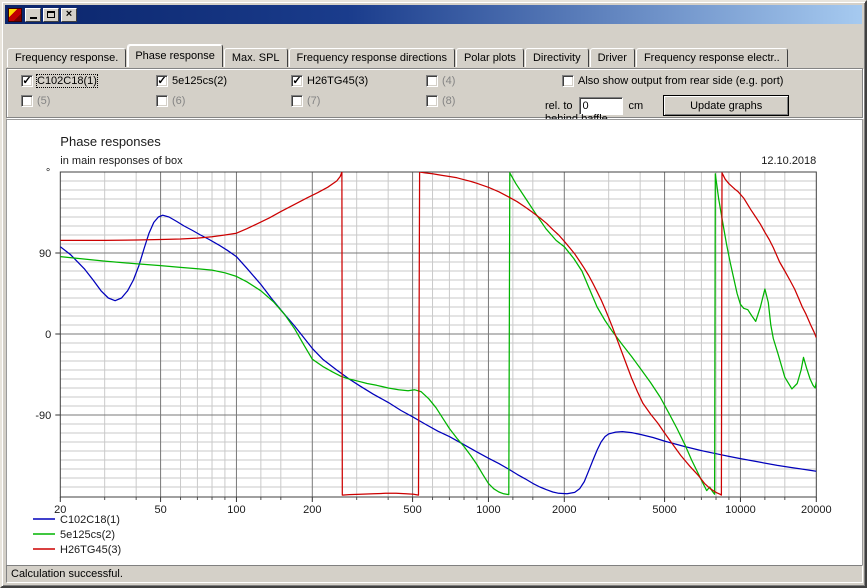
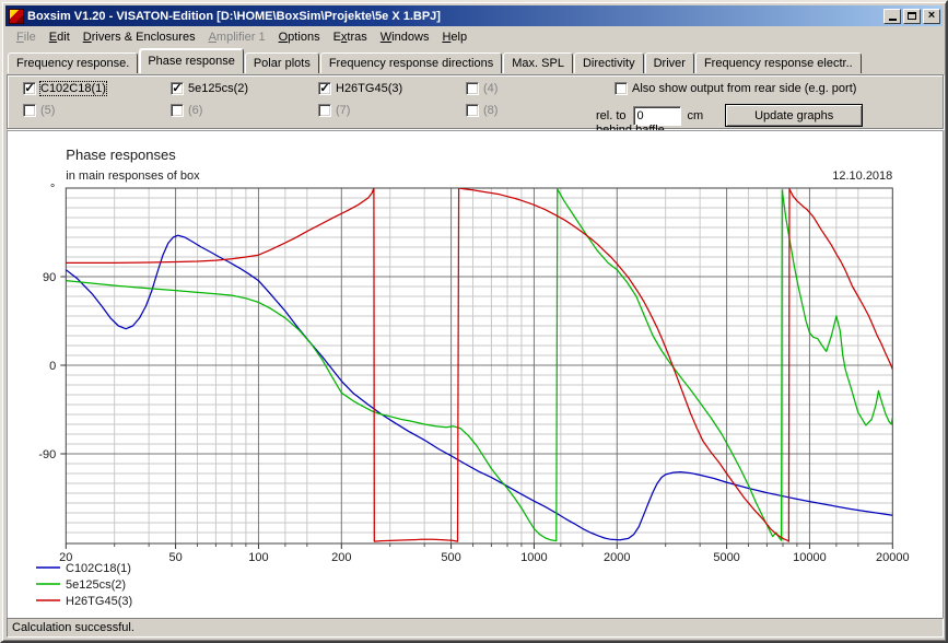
+ Boxsim V1.20 - VISATON-Edition [D:\HOME\BoxSim\Projekte\5e X 1.BPJ]
  ×
+ File
+ Edit
+ Drivers & Enclosures
+ Amplifier 1
+ Options
+ Extras
+ Windows
+ Help
  Frequency response.
  Phase response
- Max. SPL
+ Polar plots
  Frequency response directions
- Polar plots
+ Max. SPL
  Directivity
  Driver
  Frequency response electr..
  Also show output from rear side (e.g. port)
  rel. to
  0
  cm
  Update graphs
  ✓
  C102C18(1)
  ✓
  5e125cs(2)
  ✓
  H26TG45(3)
  (4)
  (5)
  (6)
  (7)
  (8)
  Phase responses
  in main responses of box
  12.10.2018
  °
  90
  0
  -90
  20
  50
  100
  200
  500
  1000
  2000
  5000
  10000
  20000
  C102C18(1)
  5e125cs(2)
  H26TG45(3)
  Calculation successful.
